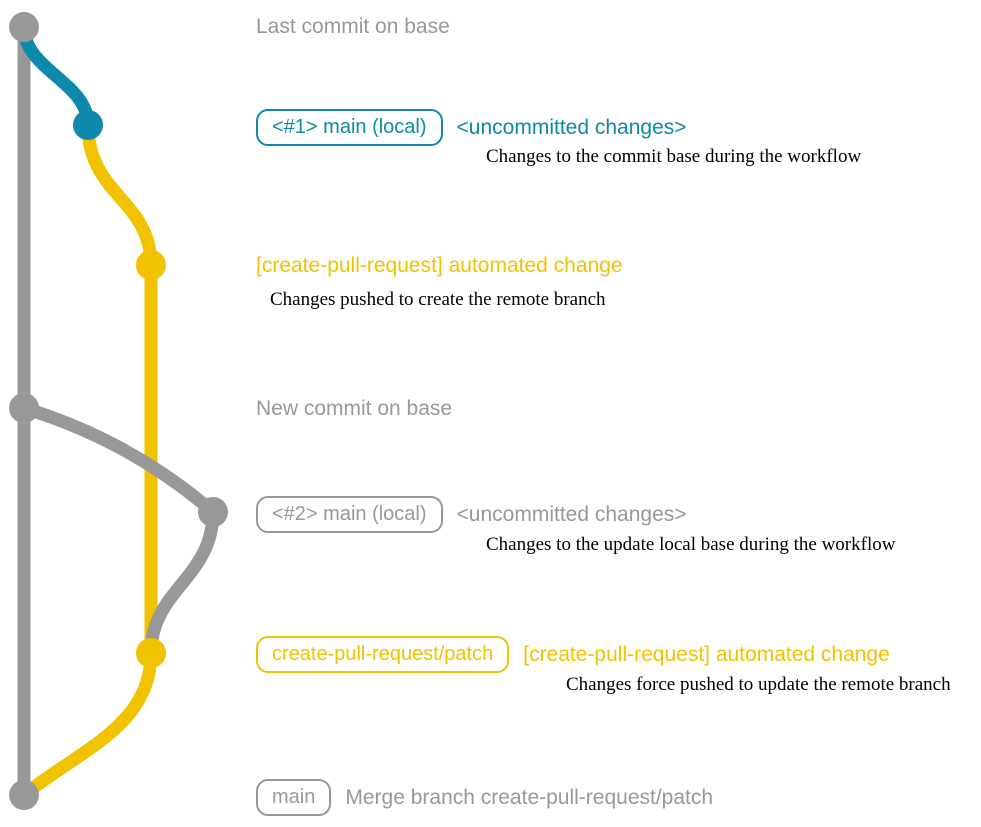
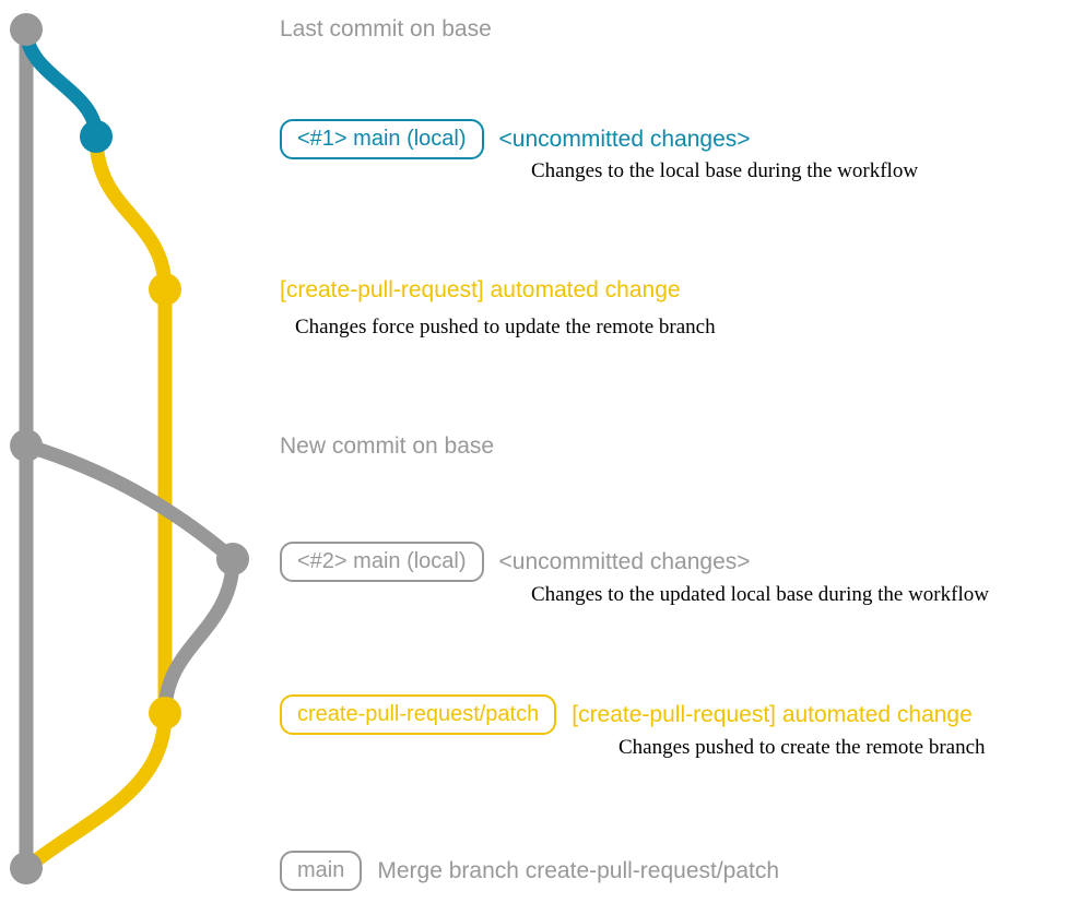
  Last commit on base
  <#1> main (local)
  <uncommitted changes>
- Changes to the commit base during the workflow
+ Changes to the local base during the workflow
  [create-pull-request] automated change
- Changes pushed to create the remote branch
+ Changes force pushed to update the remote branch
  New commit on base
  <#2> main (local)
  <uncommitted changes>
- Changes to the update local base during the workflow
+ Changes to the updated local base during the workflow
  create-pull-request/patch
  [create-pull-request] automated change
- Changes force pushed to update the remote branch
+ Changes pushed to create the remote branch
  main
  Merge branch create-pull-request/patch
